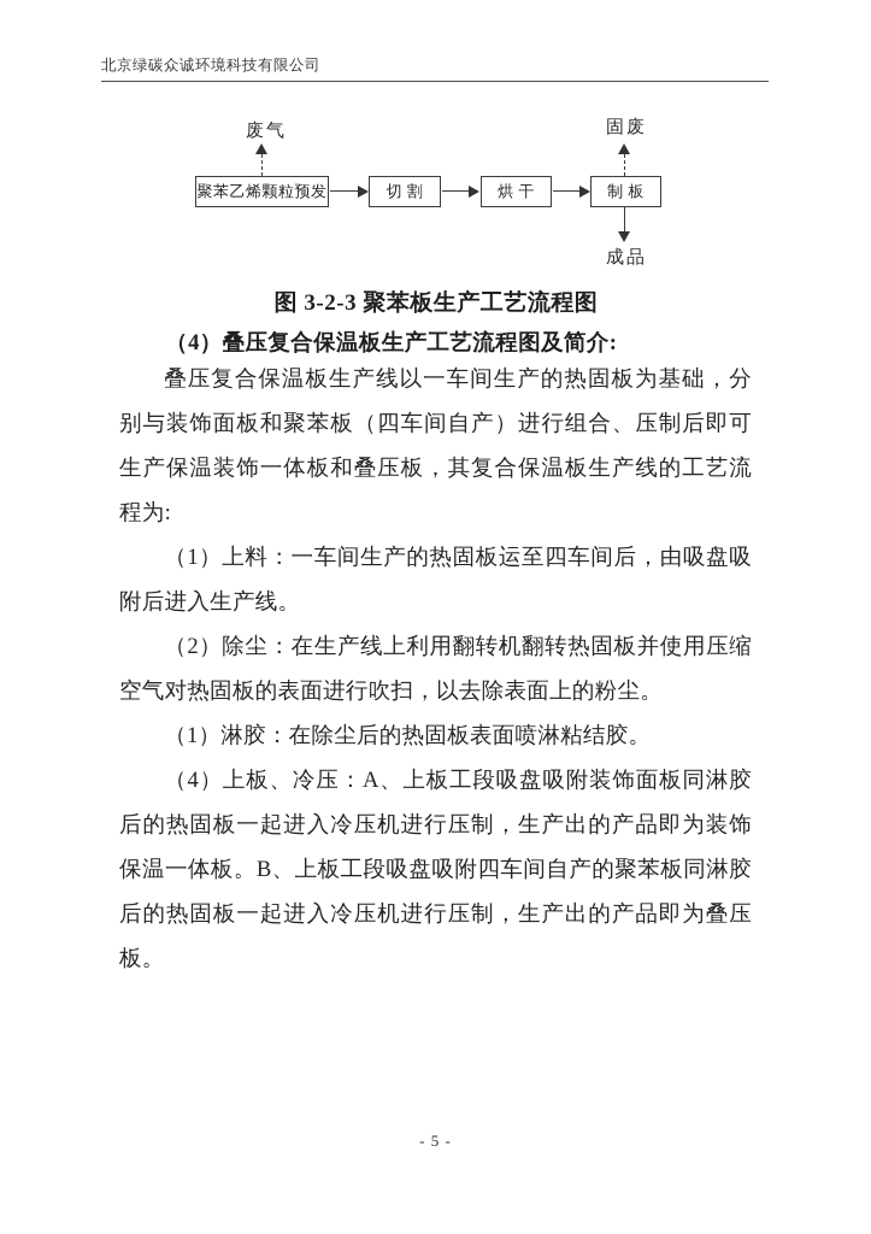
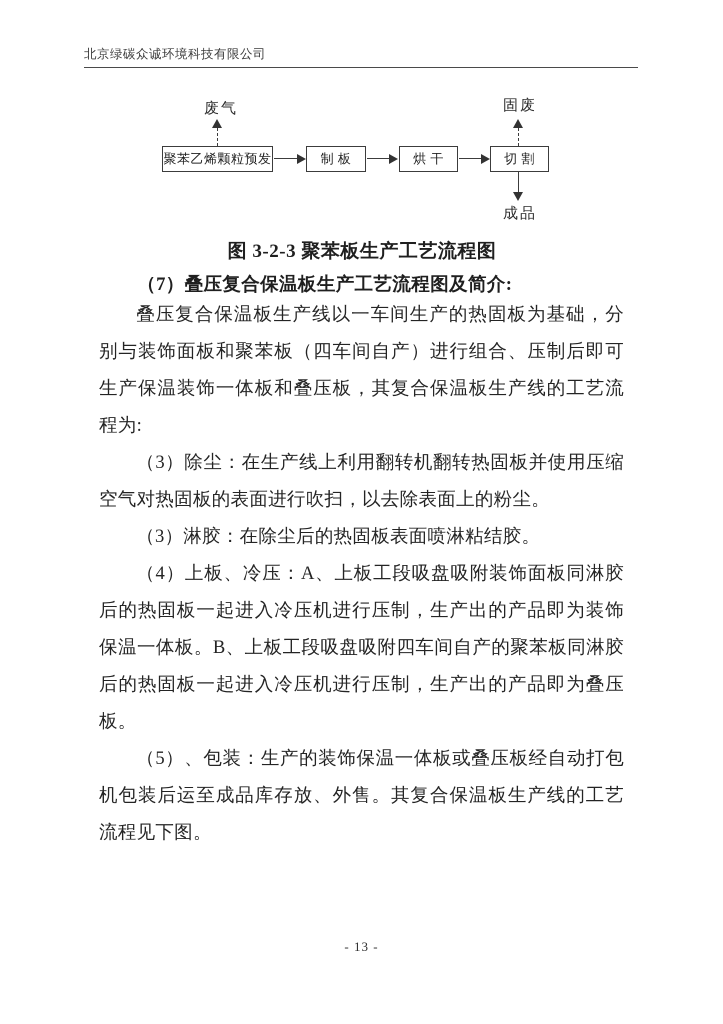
  北京绿碳众诚环境科技有限公司
  废气
  聚苯乙烯颗粒预发
- 切 割
+ 制 板
  烘 干
- 制 板
+ 切 割
  固废
  成品
  图 3-2-3 聚苯板生产工艺流程图
- （4）叠压复合保温板生产工艺流程图及简介:
+ （7）叠压复合保温板生产工艺流程图及简介:
  叠压复合保温板生产线以一车间生产的热固板为基础，分别与装饰面板和聚苯板（四车间自产）进行组合、压制后即可生产保温装饰一体板和叠压板，其复合保温板生产线的工艺流程为:
- （1）上料：一车间生产的热固板运至四车间后，由吸盘吸附后进入生产线。
- （2）除尘：在生产线上利用翻转机翻转热固板并使用压缩空气对热固板的表面进行吹扫，以去除表面上的粉尘。
+ （3）除尘：在生产线上利用翻转机翻转热固板并使用压缩空气对热固板的表面进行吹扫，以去除表面上的粉尘。
- （1）淋胶：在除尘后的热固板表面喷淋粘结胶。
+ （3）淋胶：在除尘后的热固板表面喷淋粘结胶。
  （4）上板、冷压：A、上板工段吸盘吸附装饰面板同淋胶后的热固板一起进入冷压机进行压制，生产出的产品即为装饰保温一体板。B、上板工段吸盘吸附四车间自产的聚苯板同淋胶后的热固板一起进入冷压机进行压制，生产出的产品即为叠压板。
+ （5）、包装：生产的装饰保温一体板或叠压板经自动打包机包装后运至成品库存放、外售。其复合保温板生产线的工艺流程见下图。
- - 5 -
+ - 13 -
